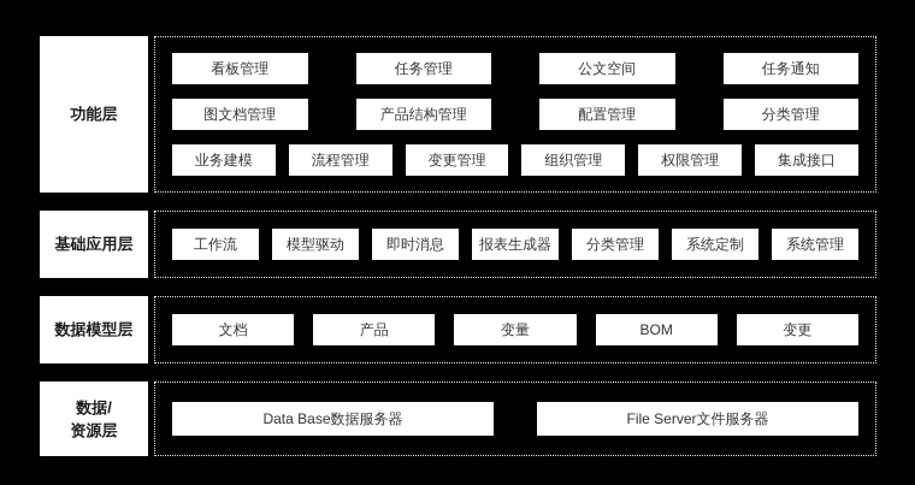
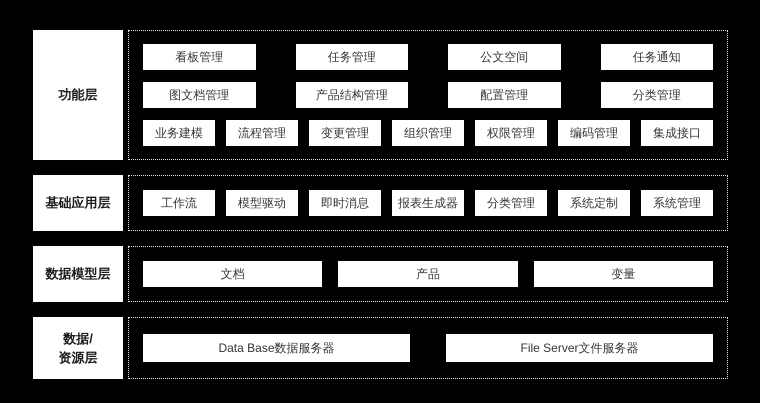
  功能层
  看板管理
  任务管理
  公文空间
  任务通知
  图文档管理
  产品结构管理
  配置管理
  分类管理
  业务建模
  流程管理
  变更管理
  组织管理
  权限管理
+ 编码管理
  集成接口
  基础应用层
  工作流
  模型驱动
  即时消息
  报表生成器
  分类管理
  系统定制
  系统管理
  数据模型层
  文档
  产品
  变量
- BOM
- 变更
  数据/
  资源层
  Data Base数据服务器
  File Server文件服务器
